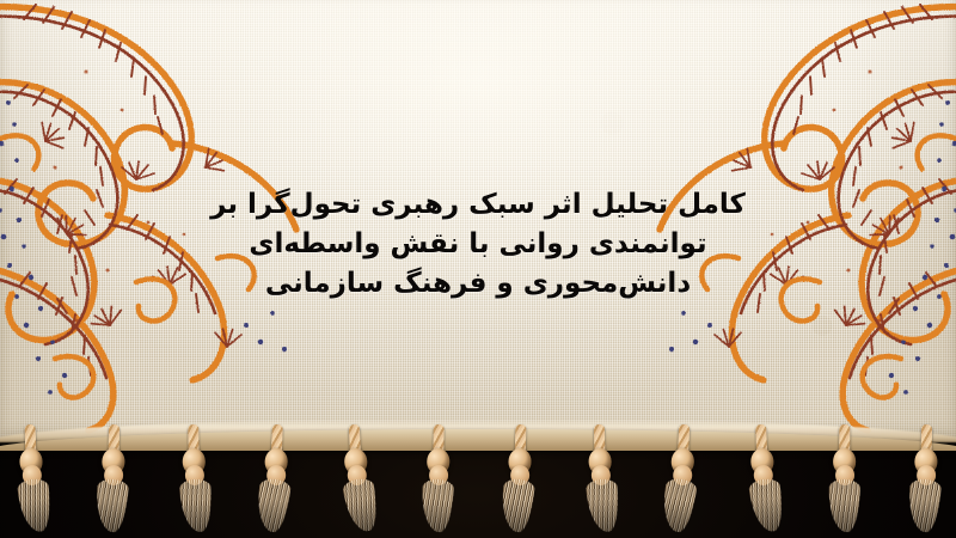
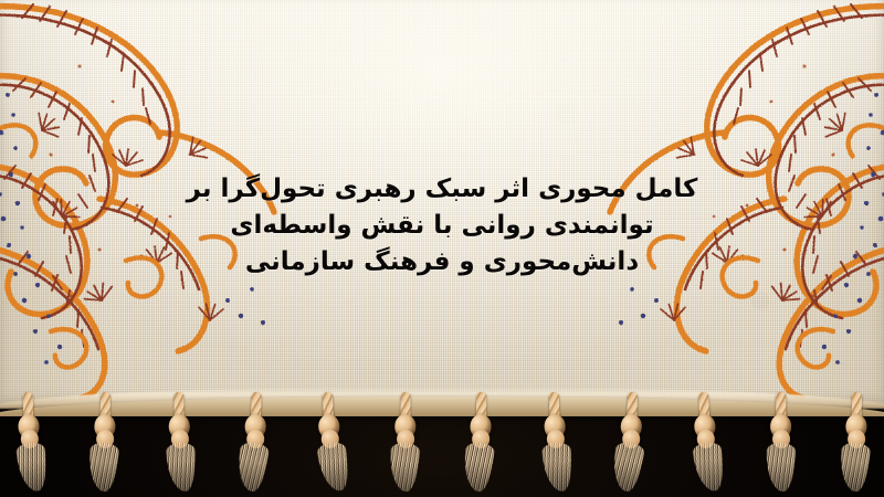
- کامل تحلیل اثر سبک رهبری تحول‌گرا بر
+ کامل محوری اثر سبک رهبری تحول‌گرا بر
  توانمندی روانی با نقش واسطه‌ای
  دانشمحوری و فرهنگ سازمانی
